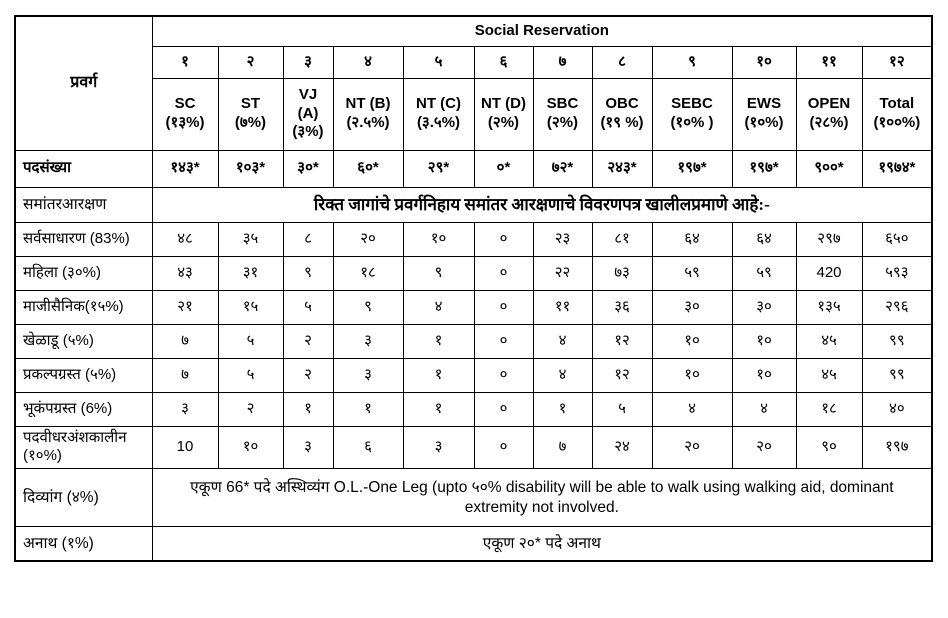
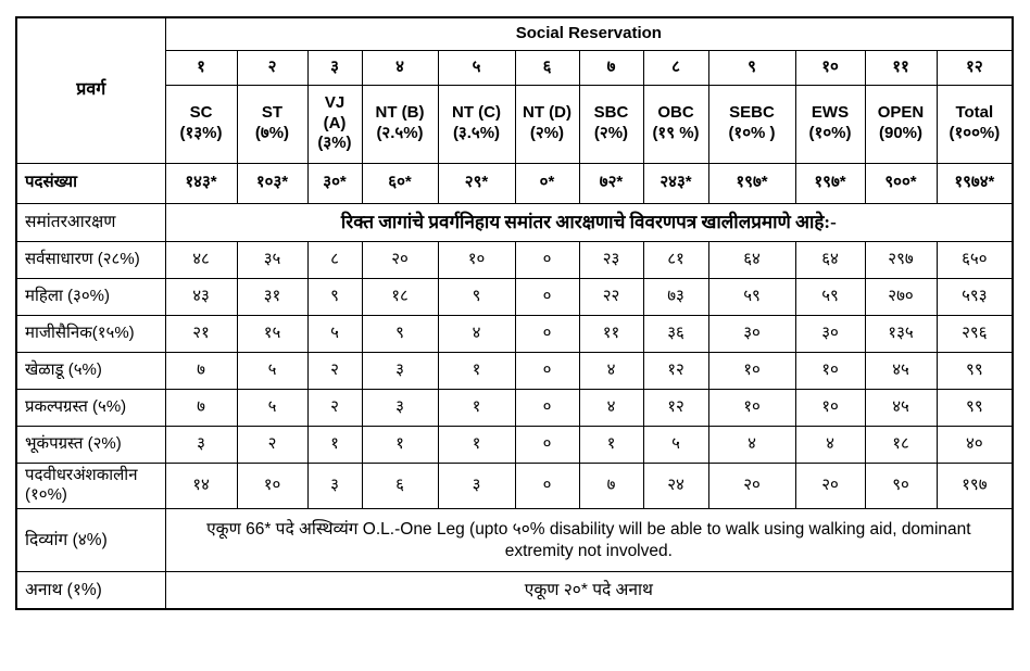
  प्रवर्ग	Social Reservation
  १	२	३	४	५	६	७	८	९	१०	११	१२
- SC(१३%)	ST(७%)	VJ (A)(३%)	NT (B)(२.५%)	NT (C)(३.५%)	NT (D)(२%)	SBC(२%)	OBC(१९ %)	SEBC(१०% )	EWS(१०%)	OPEN(२८%)	Total(१००%)
+ SC(१३%)	ST(७%)	VJ (A)(३%)	NT (B)(२.५%)	NT (C)(३.५%)	NT (D)(२%)	SBC(२%)	OBC(१९ %)	SEBC(१०% )	EWS(१०%)	OPEN(90%)	Total(१००%)
  पदसंख्या	१४३*	१०३*	३०*	६०*	२९*	०*	७२*	२४३*	१९७*	१९७*	९००*	१९७४*
  समांतरआरक्षण	रिक्त जागांचे प्रवर्गनिहाय समांतर आरक्षणाचे विवरणपत्र खालीलप्रमाणे आहे:-
- सर्वसाधारण (83%)	४८	३५	८	२०	१०	०	२३	८१	६४	६४	२९७	६५०
+ सर्वसाधारण (२८%)	४८	३५	८	२०	१०	०	२३	८१	६४	६४	२९७	६५०
- महिला (३०%)	४३	३१	९	१८	९	०	२२	७३	५९	५९	420	५९३
+ महिला (३०%)	४३	३१	९	१८	९	०	२२	७३	५९	५९	२७०	५९३
  माजीसैनिक(१५%)	२१	१५	५	९	४	०	११	३६	३०	३०	१३५	२९६
  खेळाडू (५%)	७	५	२	३	१	०	४	१२	१०	१०	४५	९९
  प्रकल्पग्रस्त (५%)	७	५	२	३	१	०	४	१२	१०	१०	४५	९९
- भूकंपग्रस्त (6%)	३	२	१	१	१	०	१	५	४	४	१८	४०
+ भूकंपग्रस्त (२%)	३	२	१	१	१	०	१	५	४	४	१८	४०
- पदवीधरअंशकालीन (१०%)	10	१०	३	६	३	०	७	२४	२०	२०	९०	१९७
+ पदवीधरअंशकालीन (१०%)	१४	१०	३	६	३	०	७	२४	२०	२०	९०	१९७
  दिव्यांग (४%)	एकूण 66* पदे अस्थिव्यंग O.L.-One Leg (upto ५०% disability will be able to walk using walking aid, dominant extremity not involved.
  अनाथ (१%)	एकूण २०* पदे अनाथ
